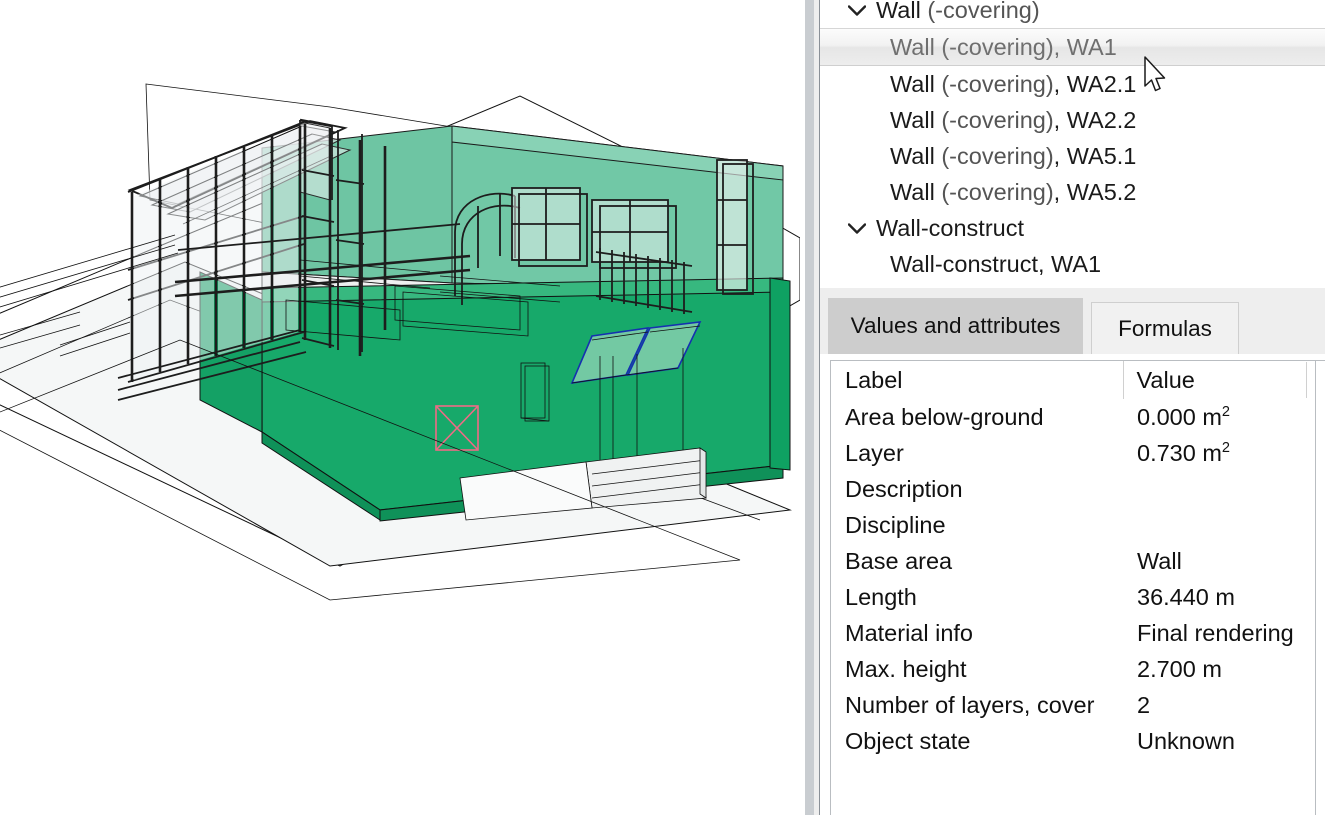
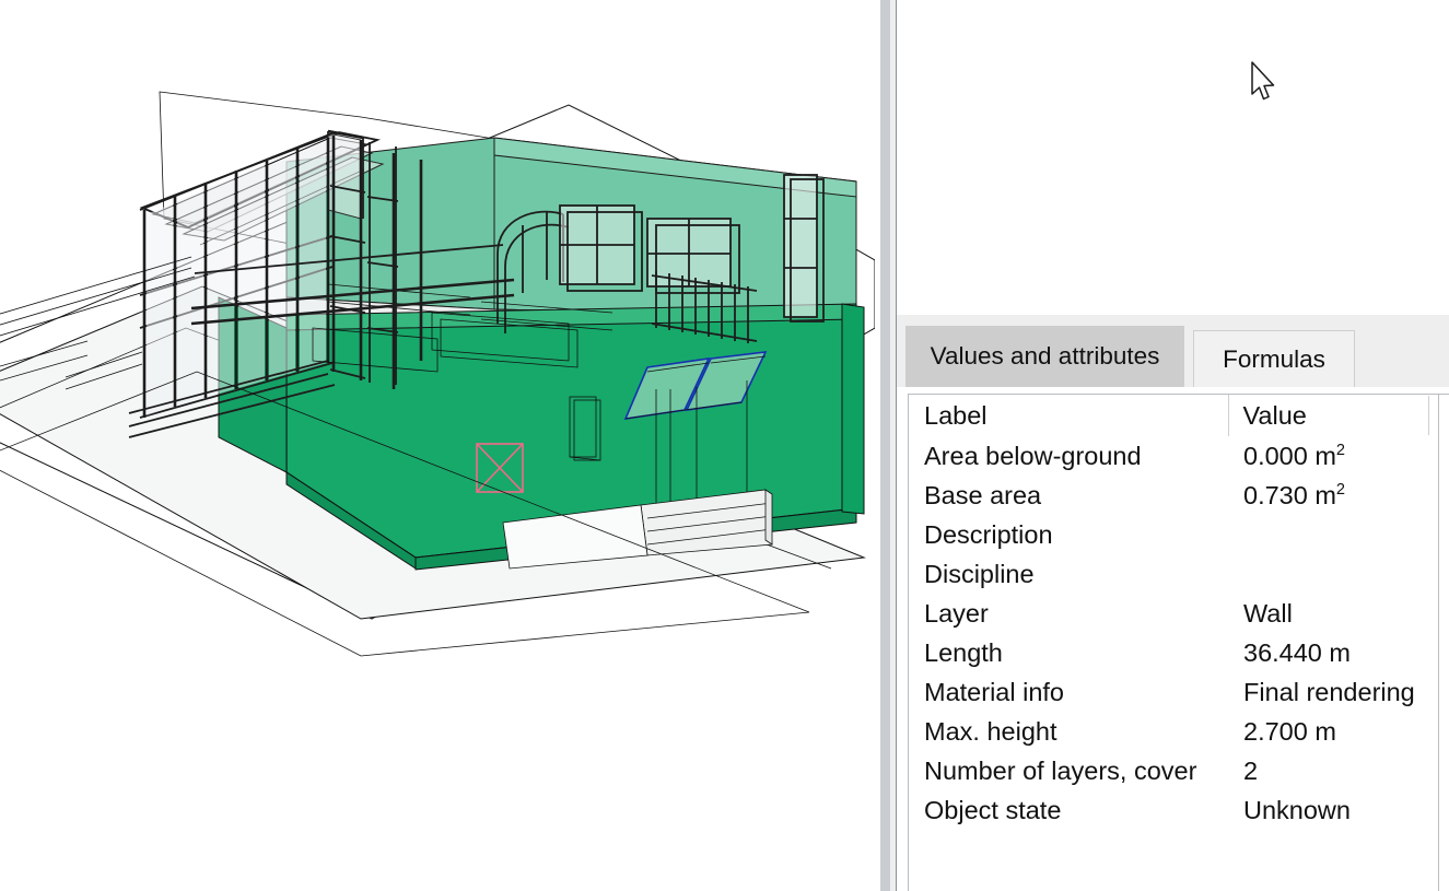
- Wall (-covering)
- Wall (-covering), WA1
- Wall (-covering), WA2.1
- Wall (-covering), WA2.2
- Wall (-covering), WA5.1
- Wall (-covering), WA5.2
- Wall-construct
- Wall-construct, WA1
  Values and attributes
  Formulas
  Label	Value
  Area below-ground	0.000 m2
- Layer	0.730 m2
+ Base area	0.730 m2
  Description
  Discipline
- Base area	Wall
+ Layer	Wall
  Length	36.440 m
  Material info	Final rendering
  Max. height	2.700 m
  Number of layers, cover	2
  Object state	Unknown
